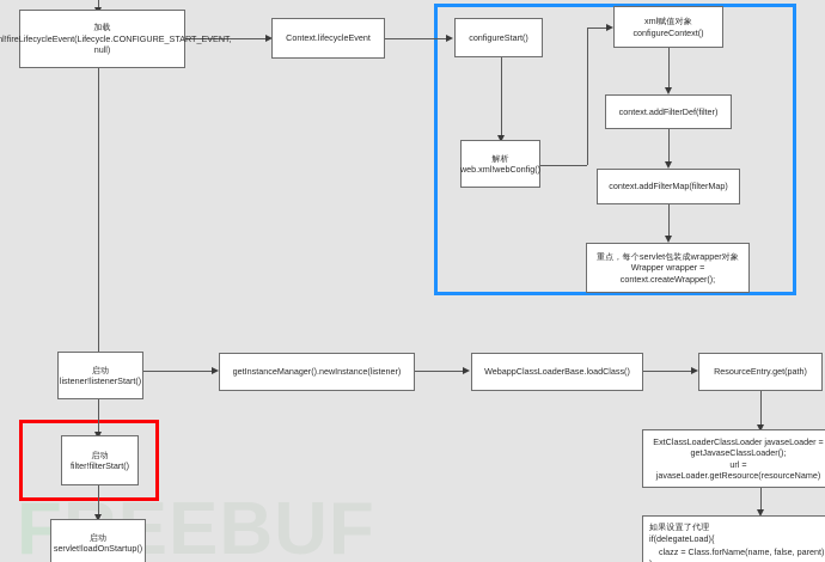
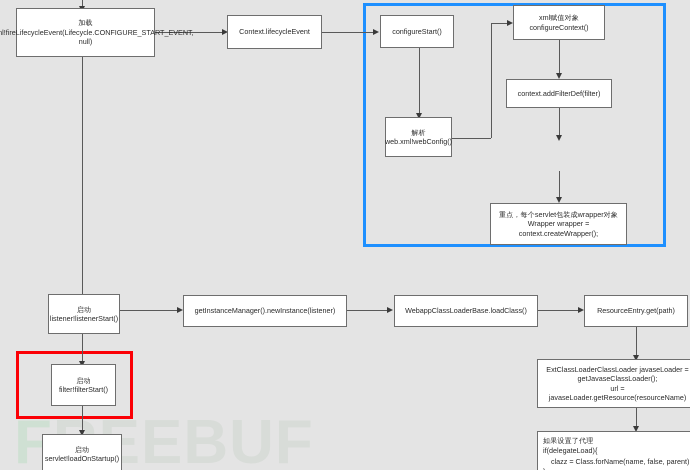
  加载
  l!fireLifecycleEvent(Lifecycle.CONFIGURE_START_EVENT, null)
  Context.lifecycleEvent
  configureStart()
  解析
  web.xml!webConfig()
  xml赋值对象
  configureContext()
  context.addFilterDef(filter)
- context.addFilterMap(filterMap)
  重点，每个servlet包装成wrapper对象
  Wrapper wrapper =
  context.createWrapper();
  启动
  listener!listenerStart()
  getInstanceManager().newInstance(listener)
  WebappClassLoaderBase.loadClass()
  ResourceEntry.get(path)
  ExtClassLoaderClassLoader javaseLoader =
  getJavaseClassLoader();
  url = javaseLoader.getResource(resourceName)
  如果设置了代理
  if(delegateLoad){
  clazz = Class.forName(name, false, parent)
  启动
  filter!filterStart()
  启动
  servlet!loadOnStartup()
